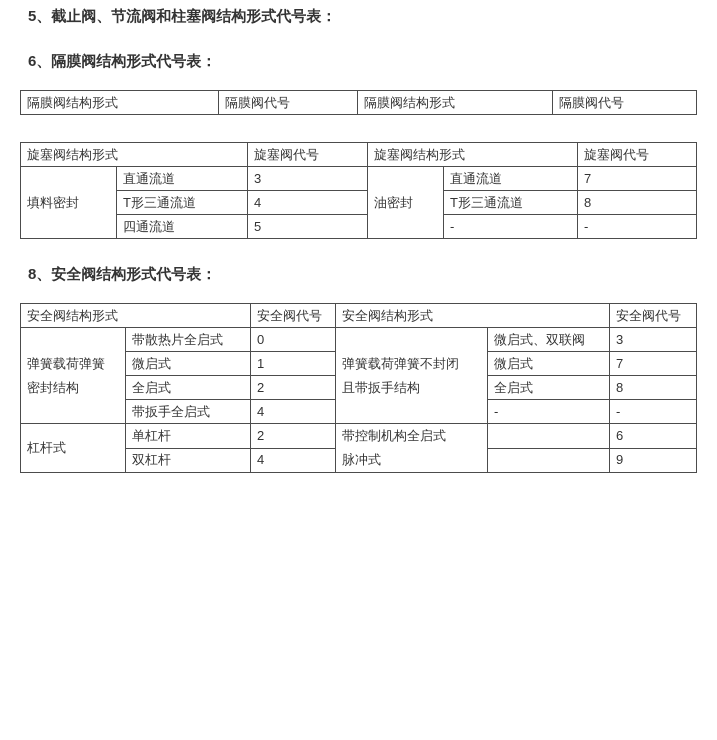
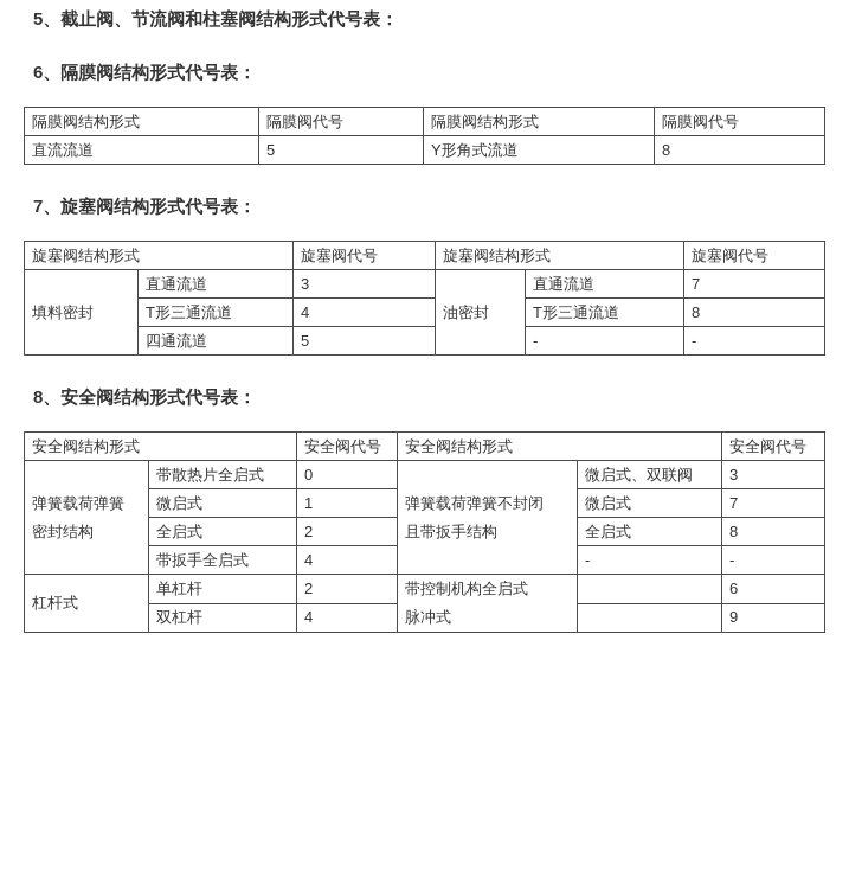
  5、截止阀、节流阀和柱塞阀结构形式代号表：
  6、隔膜阀结构形式代号表：
  隔膜阀结构形式	隔膜阀代号	隔膜阀结构形式	隔膜阀代号
+ 直流流道	5	Y形角式流道	8
+ 7、旋塞阀结构形式代号表：
  旋塞阀结构形式	旋塞阀代号	旋塞阀结构形式	旋塞阀代号
  填料密封	直通流道	3	油密封	直通流道	7
  T形三通流道	4	T形三通流道	8
  四通流道	5	-	-
  8、安全阀结构形式代号表：
  安全阀结构形式	安全阀代号	安全阀结构形式	安全阀代号
  弹簧载荷弹簧 密封结构	带散热片全启式	0	弹簧载荷弹簧不封闭 且带扳手结构	微启式、双联阀	3
  微启式	1	微启式	7
  全启式	2	全启式	8
  带扳手全启式	4	-	-
  杠杆式	单杠杆	2	带控制机构全启式 脉冲式		6
  双杠杆	4		9
